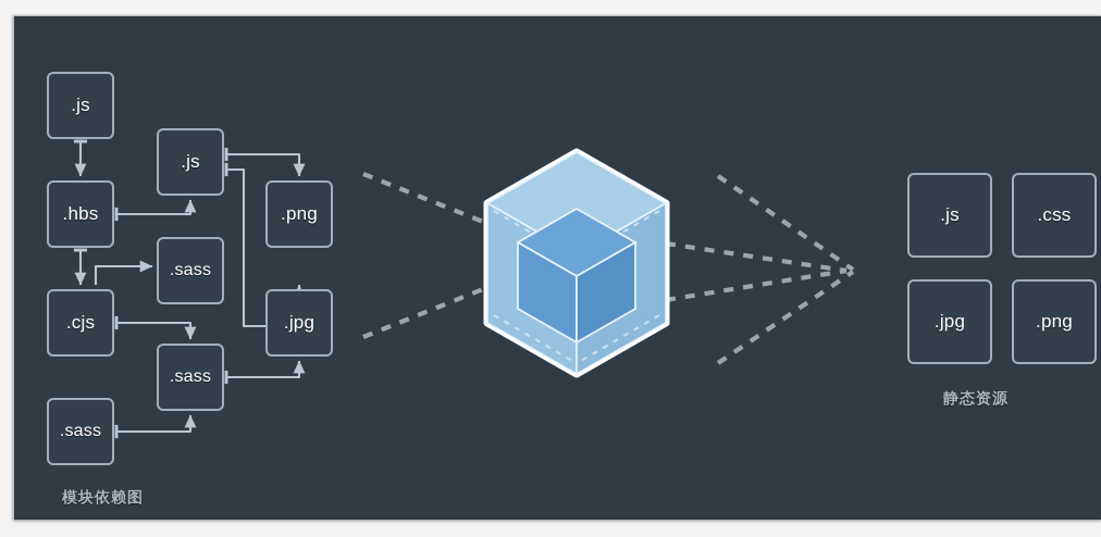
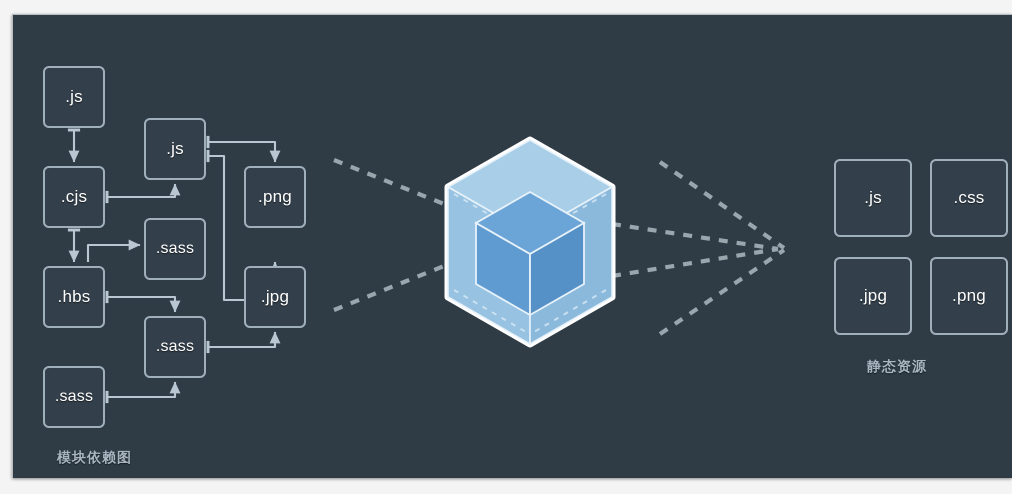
  .js
  .js
- .hbs
+ .cjs
  .png
  .sass
- .cjs
+ .hbs
  .jpg
  .sass
  .sass
  模块依赖图
  .js
  .css
  .jpg
  .png
  静态资源
